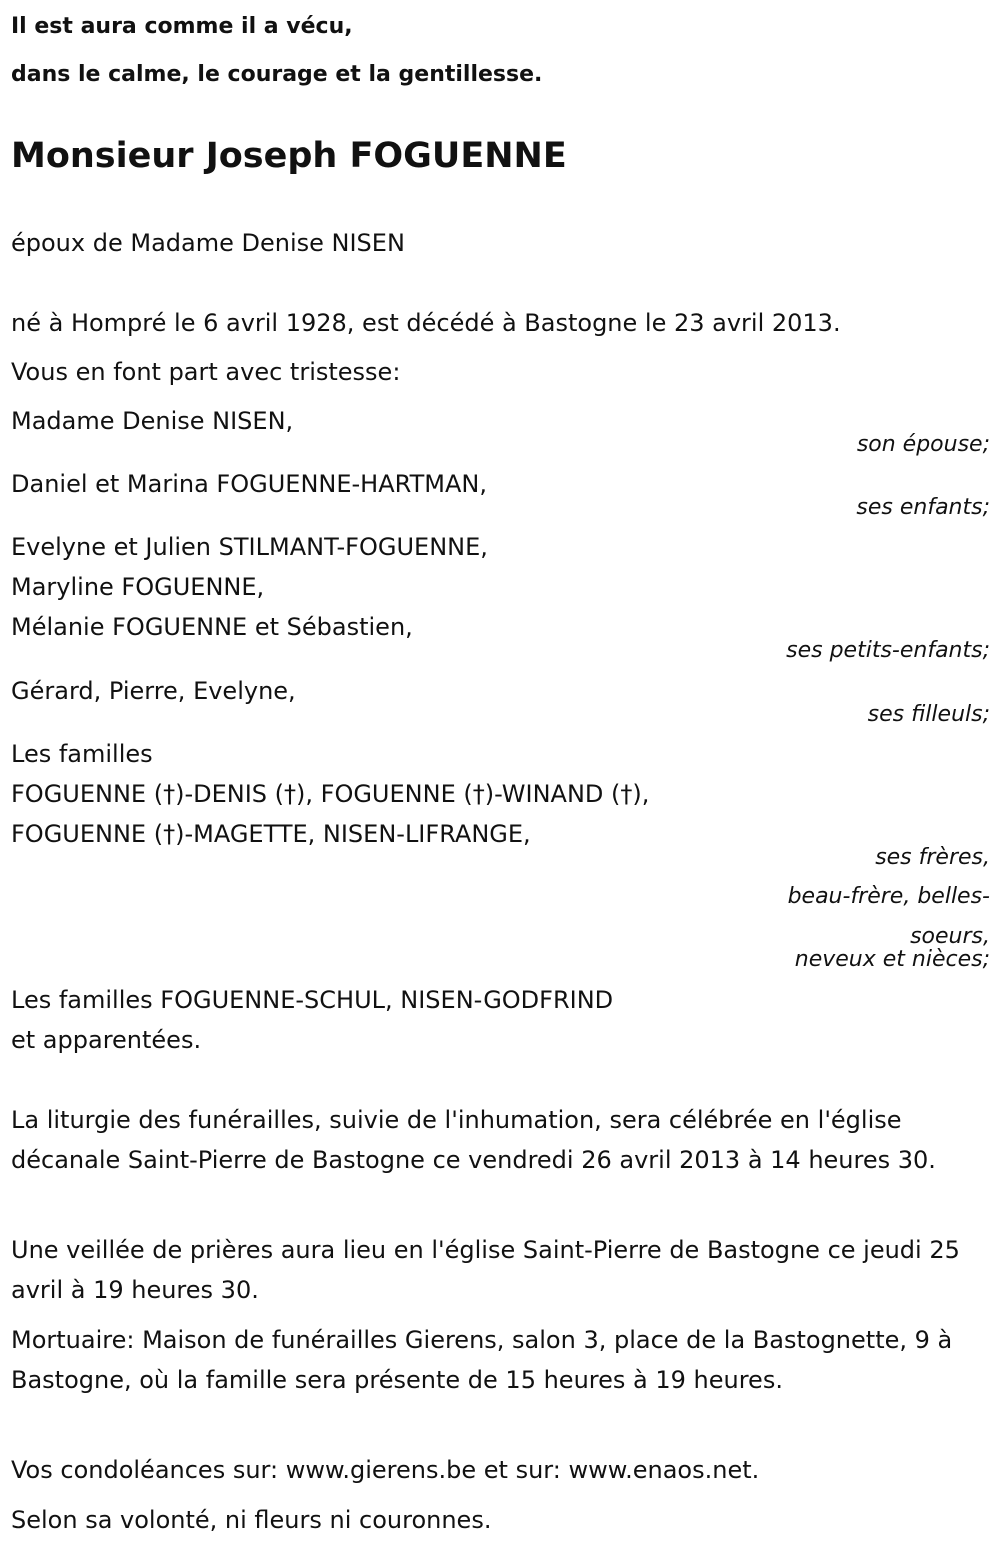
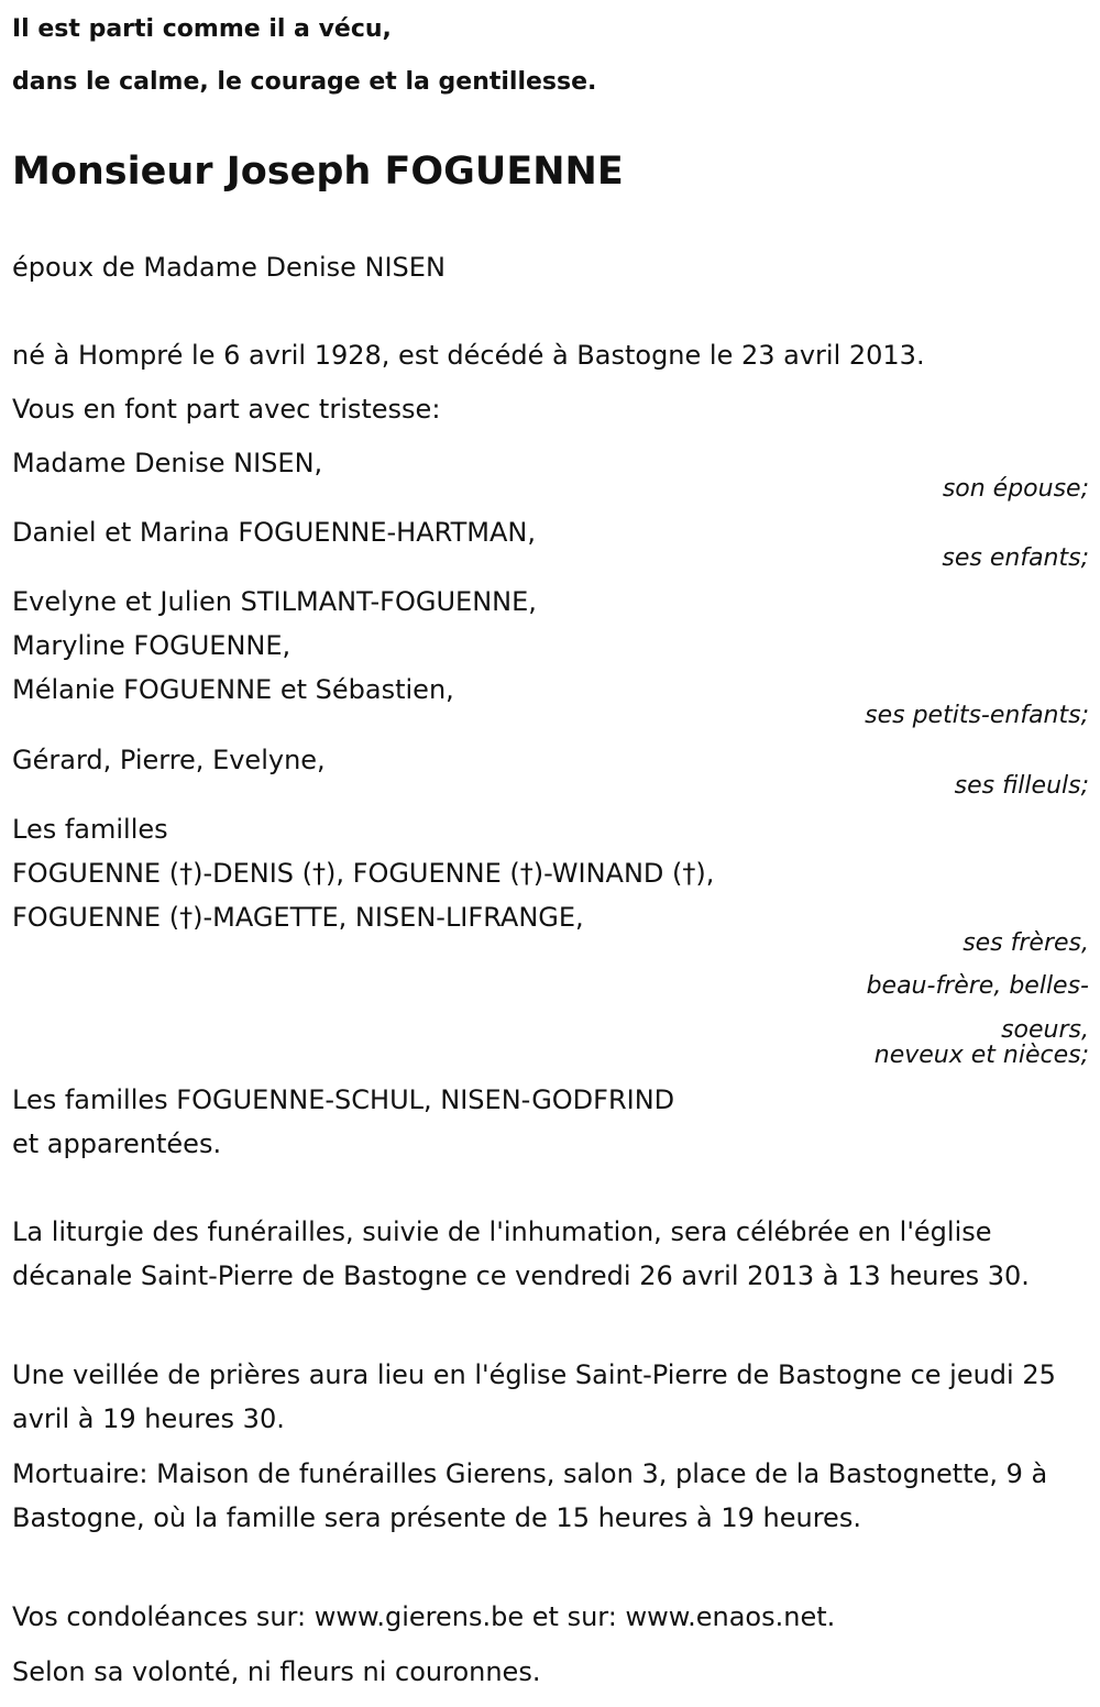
- Il est aura comme il a vécu,
+ Il est parti comme il a vécu,
  dans le calme, le courage et la gentillesse.
  Monsieur Joseph FOGUENNE
  époux de Madame Denise NISEN
  né à Hompré le 6 avril 1928, est décédé à Bastogne le 23 avril 2013.
  Vous en font part avec tristesse:
  Madame Denise NISEN,
  son épouse;
  Daniel et Marina FOGUENNE-HARTMAN,
  ses enfants;
  Evelyne et Julien STILMANT-FOGUENNE,
  Maryline FOGUENNE,
  Mélanie FOGUENNE et Sébastien,
  ses petits-enfants;
  Gérard, Pierre, Evelyne,
  ses filleuls;
  Les familles
  FOGUENNE (†)-DENIS (†), FOGUENNE (†)-WINAND (†),
  FOGUENNE (†)-MAGETTE, NISEN-LIFRANGE,
  ses frères,
  beau-frère, belles-
  soeurs,
  neveux et nièces;
  Les familles FOGUENNE-SCHUL, NISEN-GODFRIND
  et apparentées.
- La liturgie des funérailles, suivie de l'inhumation, sera célébrée en l'église décanale Saint-Pierre de Bastogne ce vendredi 26 avril 2013 à 14 heures 30.
+ La liturgie des funérailles, suivie de l'inhumation, sera célébrée en l'église décanale Saint-Pierre de Bastogne ce vendredi 26 avril 2013 à 13 heures 30.
  Une veillée de prières aura lieu en l'église Saint-Pierre de Bastogne ce jeudi 25 avril à 19 heures 30.
  Mortuaire: Maison de funérailles Gierens, salon 3, place de la Bastognette, 9 à Bastogne, où la famille sera présente de 15 heures à 19 heures.
  Vos condoléances sur: www.gierens.be et sur: www.enaos.net.
  Selon sa volonté, ni fleurs ni couronnes.
